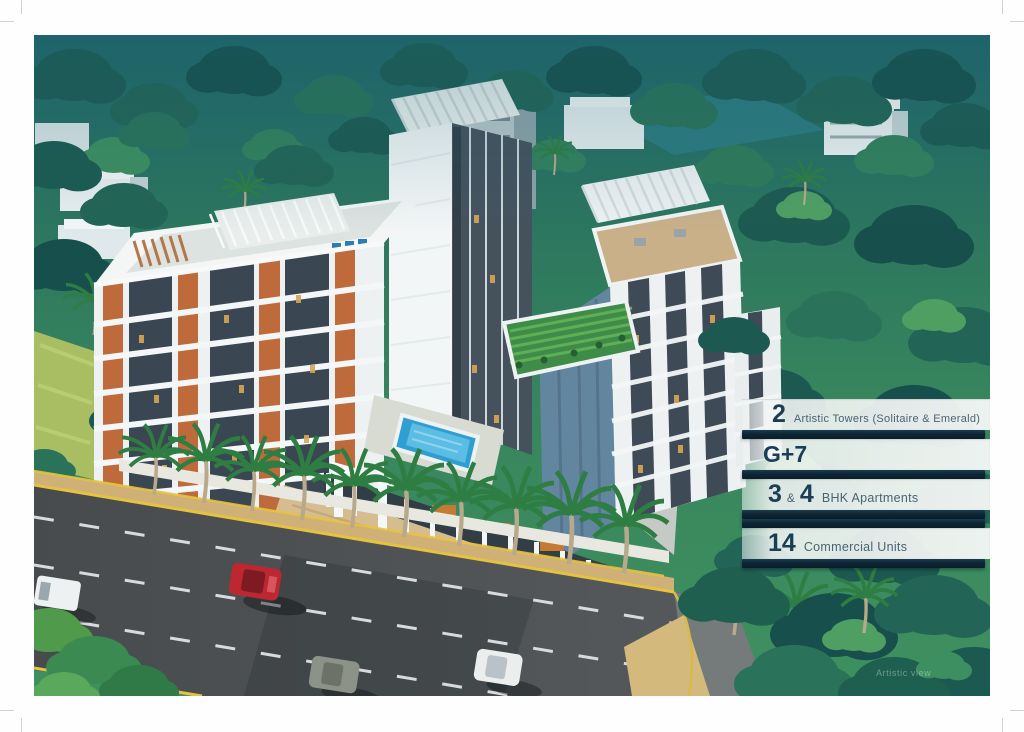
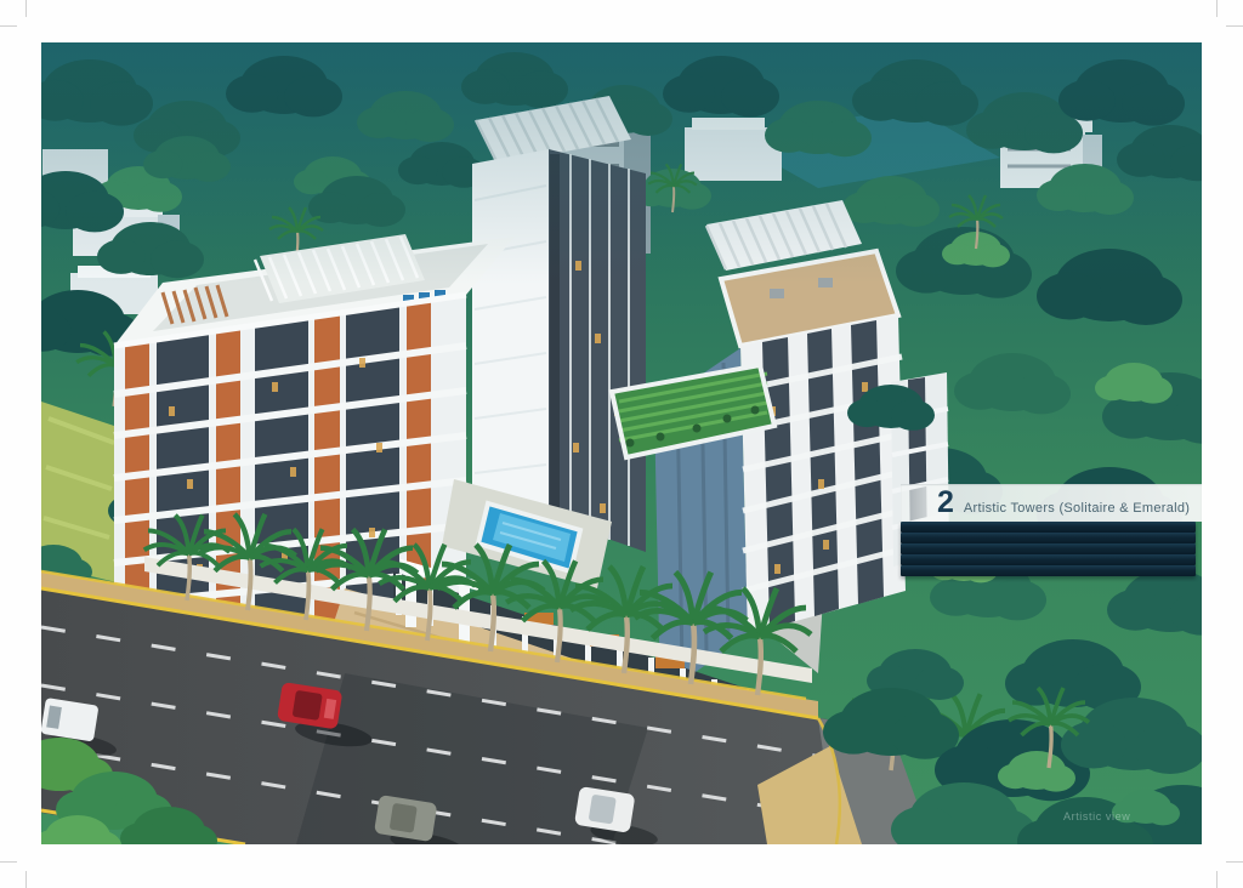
  2 Artistic Towers (Solitaire & Emerald)
- G+7
- 3 & 4 BHK Apartments
- 14 Commercial Units
  Artistic view
